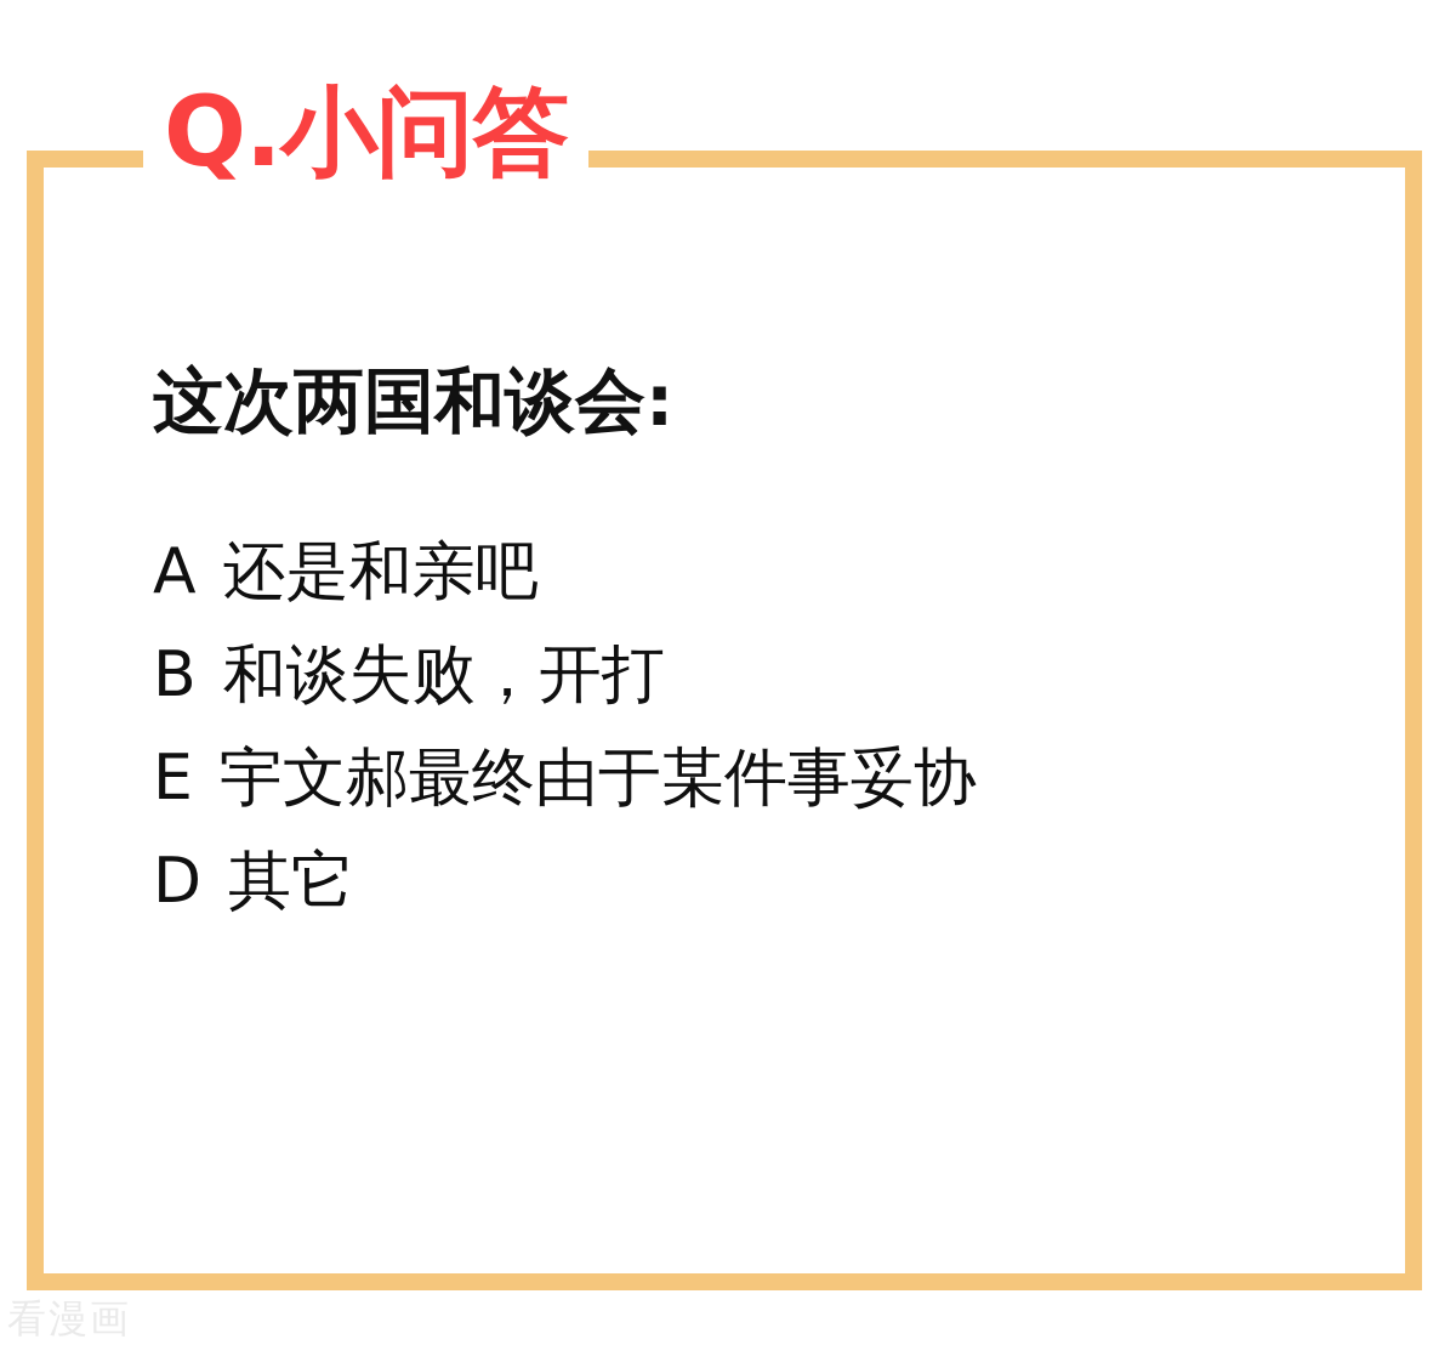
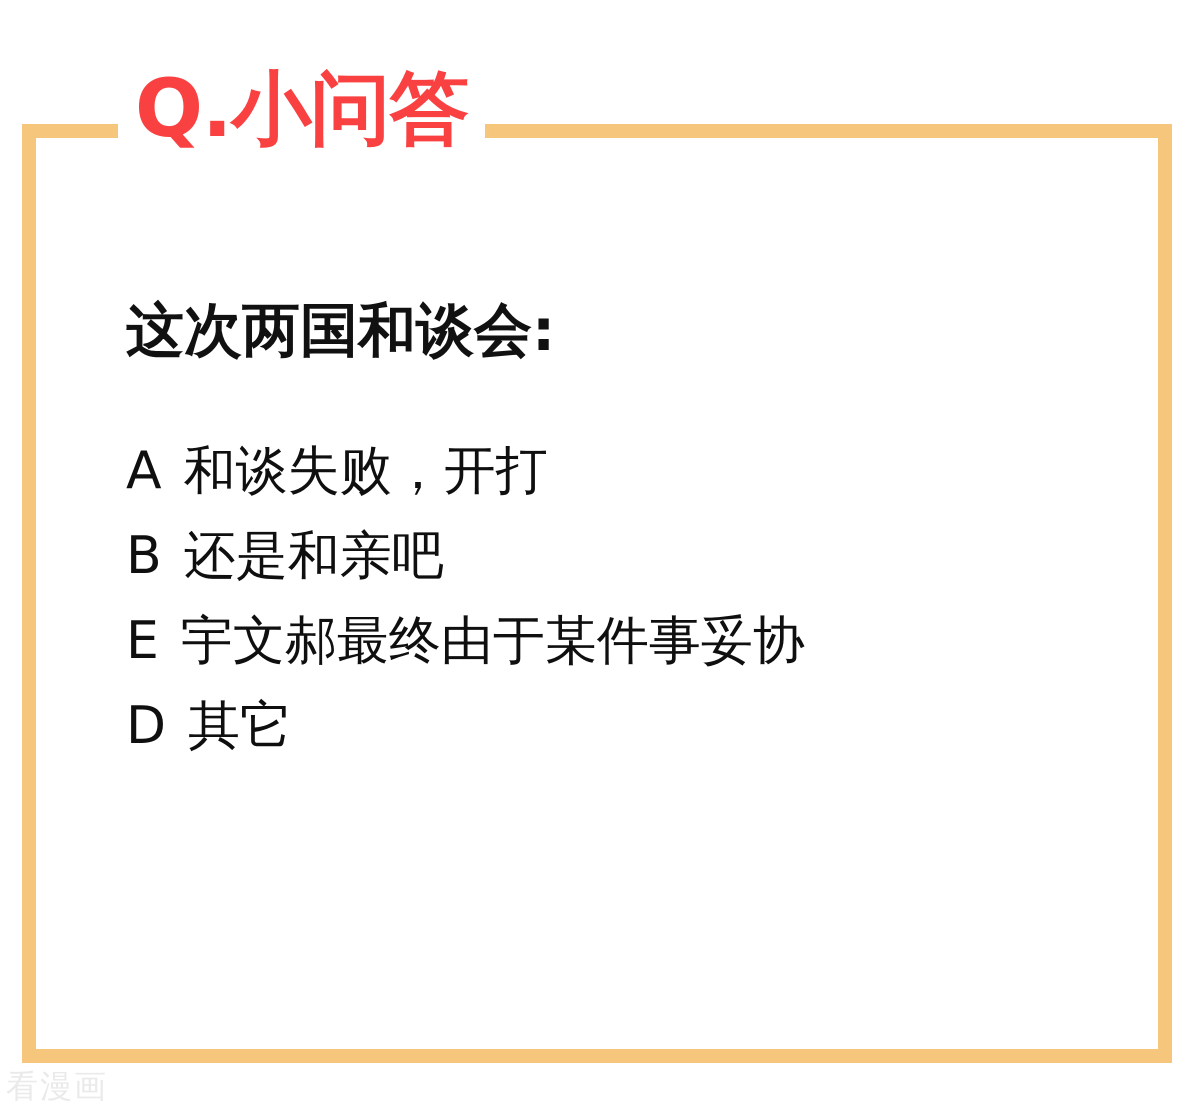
  Q.小问答
  这次两国和谈会:
  A
- 还是和亲吧
+ 和谈失败，开打
  B
- 和谈失败，开打
+ 还是和亲吧
  E
  宇文郝最终由于某件事妥协
  D
  其它
